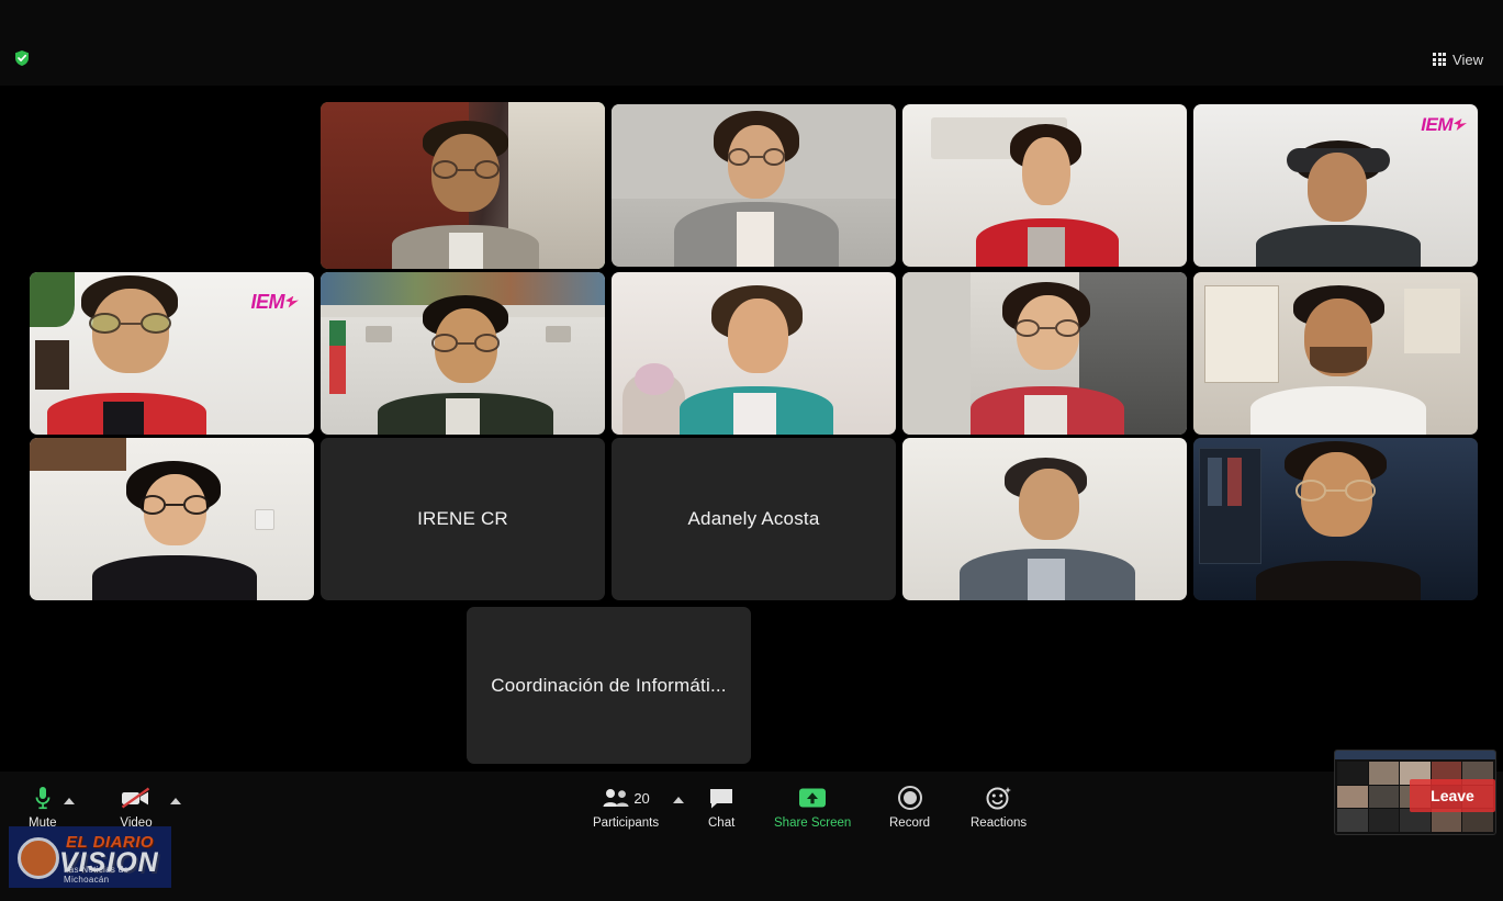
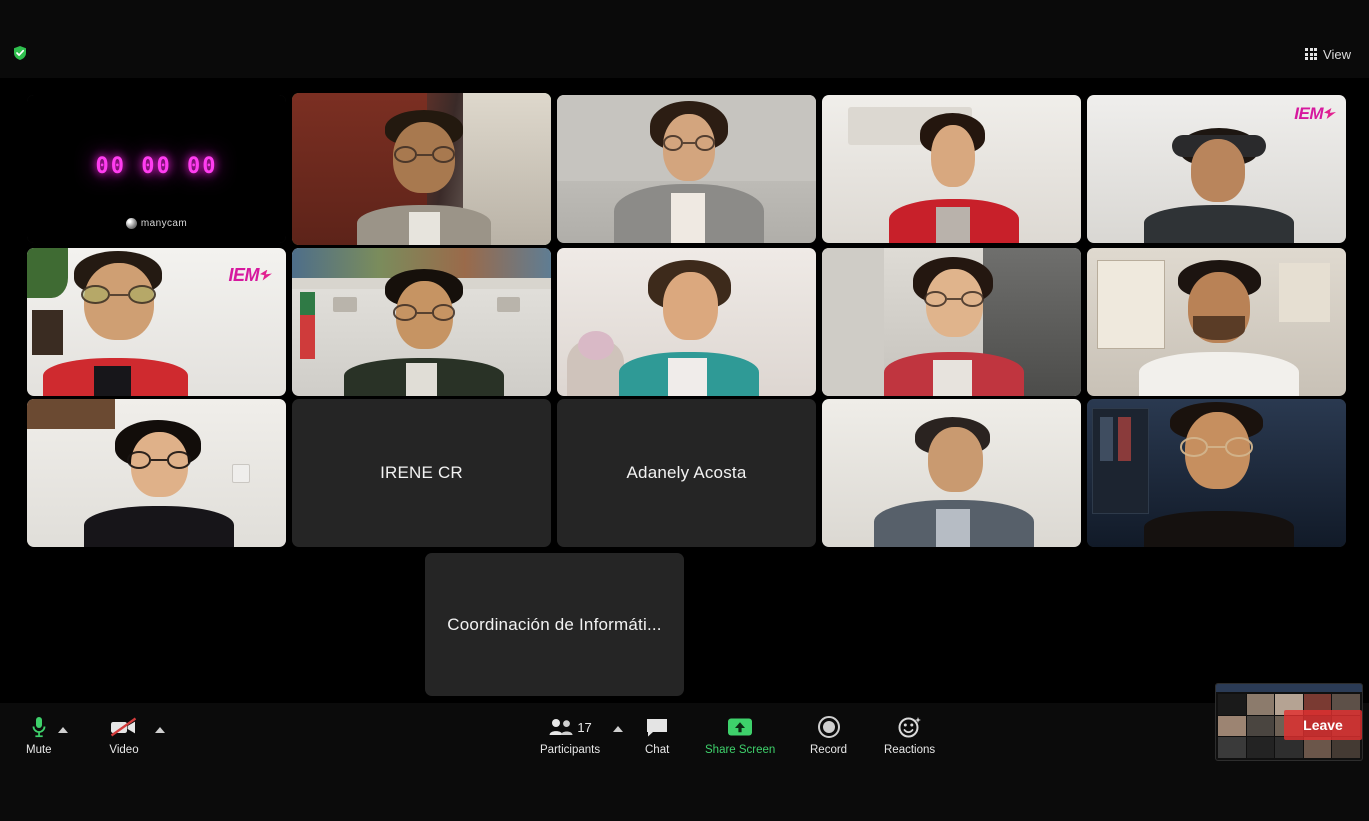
  View
+ 00 00 00
+ manycam
  IEM
  IEM
  IRENE CR
  Adanely Acosta
  Coordinación de Informáti...
  Mute
  Video
- 20
+ 17
  Participants
  Chat
  Share Screen
  Record
  Reactions
- EL DIARIO
- VISION
- Las Noticias de Michoacán
  Leave
